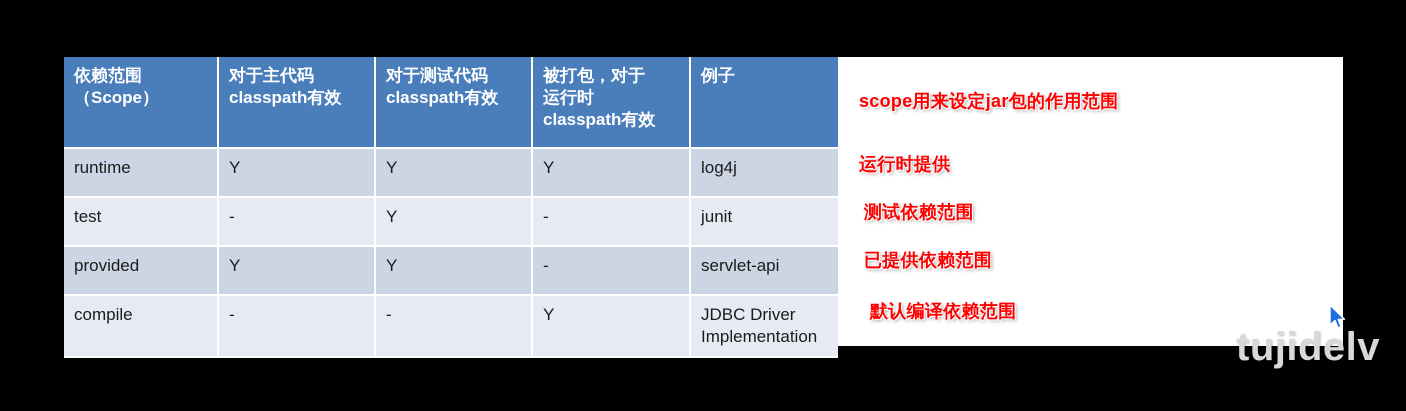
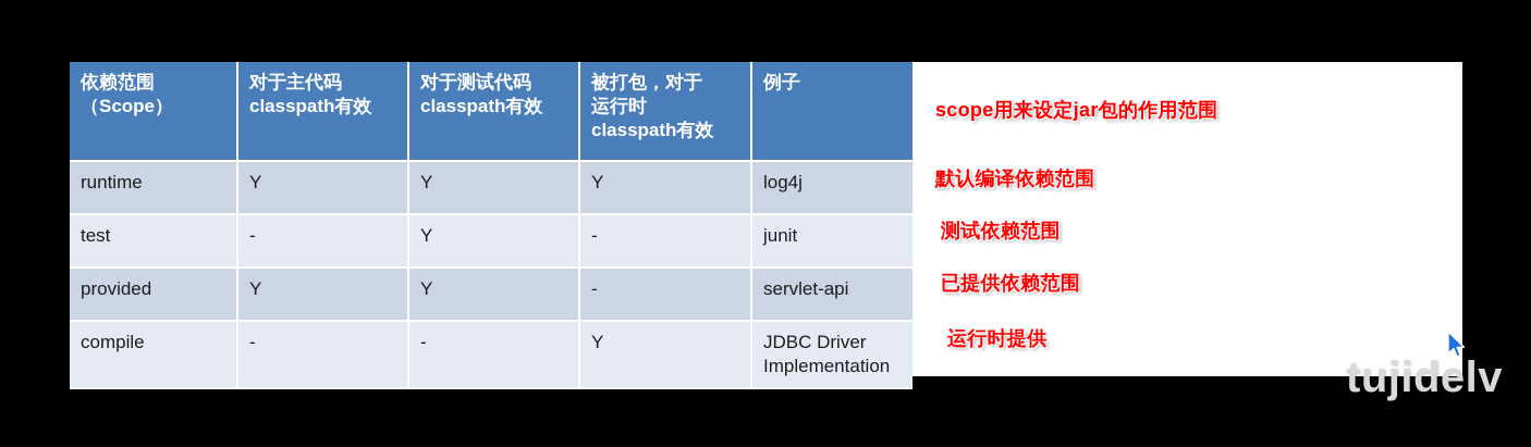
  依赖范围（Scope）	对于主代码classpath有效	对于测试代码classpath有效	被打包，对于运行时classpath有效	例子
  runtime	Y	Y	Y	log4j
  test	-	Y	-	junit
  provided	Y	Y	-	servlet-api
  compile	-	-	Y	JDBC DriverImplementation
  scope用来设定jar包的作用范围
- 运行时提供
+ 默认编译依赖范围
  测试依赖范围
  已提供依赖范围
- 默认编译依赖范围
+ 运行时提供
  tujidelv
